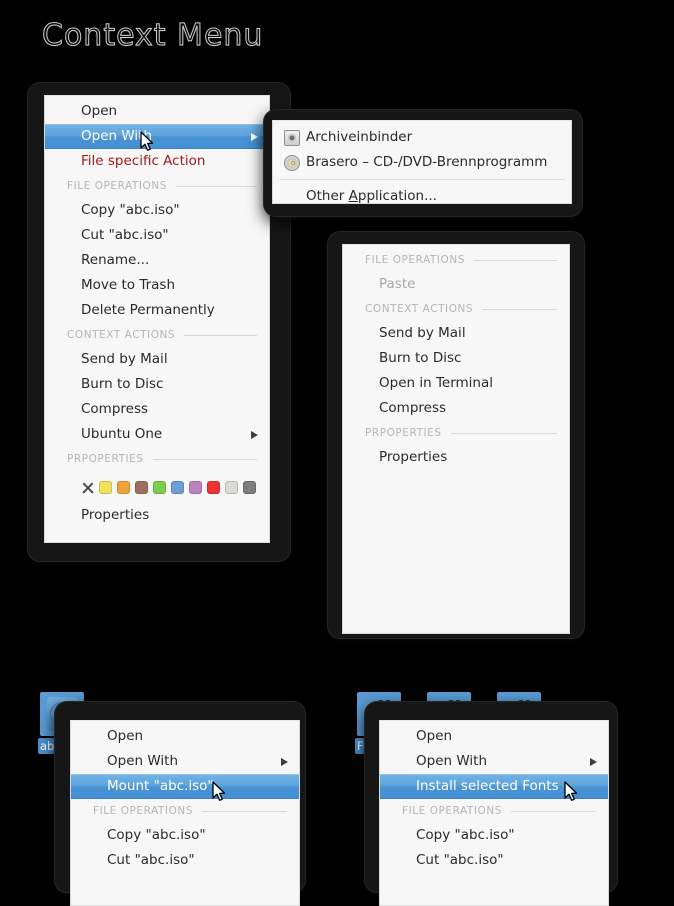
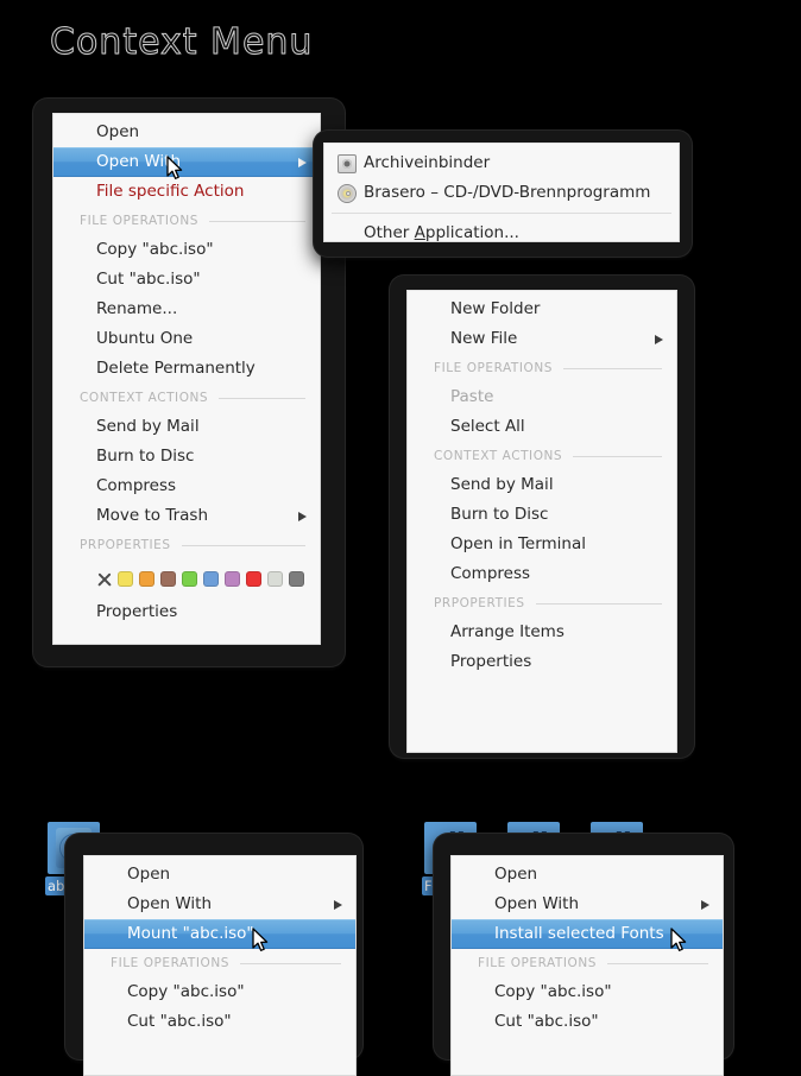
  Context Menu
  Open
  Open Wih
  File specific Action
  FILE OPERATIONS
  Copy "abc.iso"
  Cut "abc.iso"
  Rename...
- Move to Trash
+ Ubuntu One
  Delete Permanently
  CONTEXT ACTIONS
  Send by Mail
  Burn to Disc
  Compress
- Ubuntu One
+ Move to Trash
  PRPOPERTIES
  Properties
  Archiveinbinder
  Brasero – CD-/DVD-Brennprogramm
  Other Application...
+ New Folder
+ New File
  FILE OPERATIONS
  Paste
+ Select All
  CONTEXT ACTIONS
  Send by Mail
  Burn to Disc
  Open in Terminal
  Compress
  PRPOPERTIES
+ Arrange Items
  Properties
  Open
  Open With
  Mount "abc.iso"
  FILE OPERATIONS
  Copy "abc.iso"
  Cut "abc.iso"
  Open
  Open With
  Install selected Fonts
  FILE OPERATIONS
  Copy "abc.iso"
  Cut "abc.iso"
